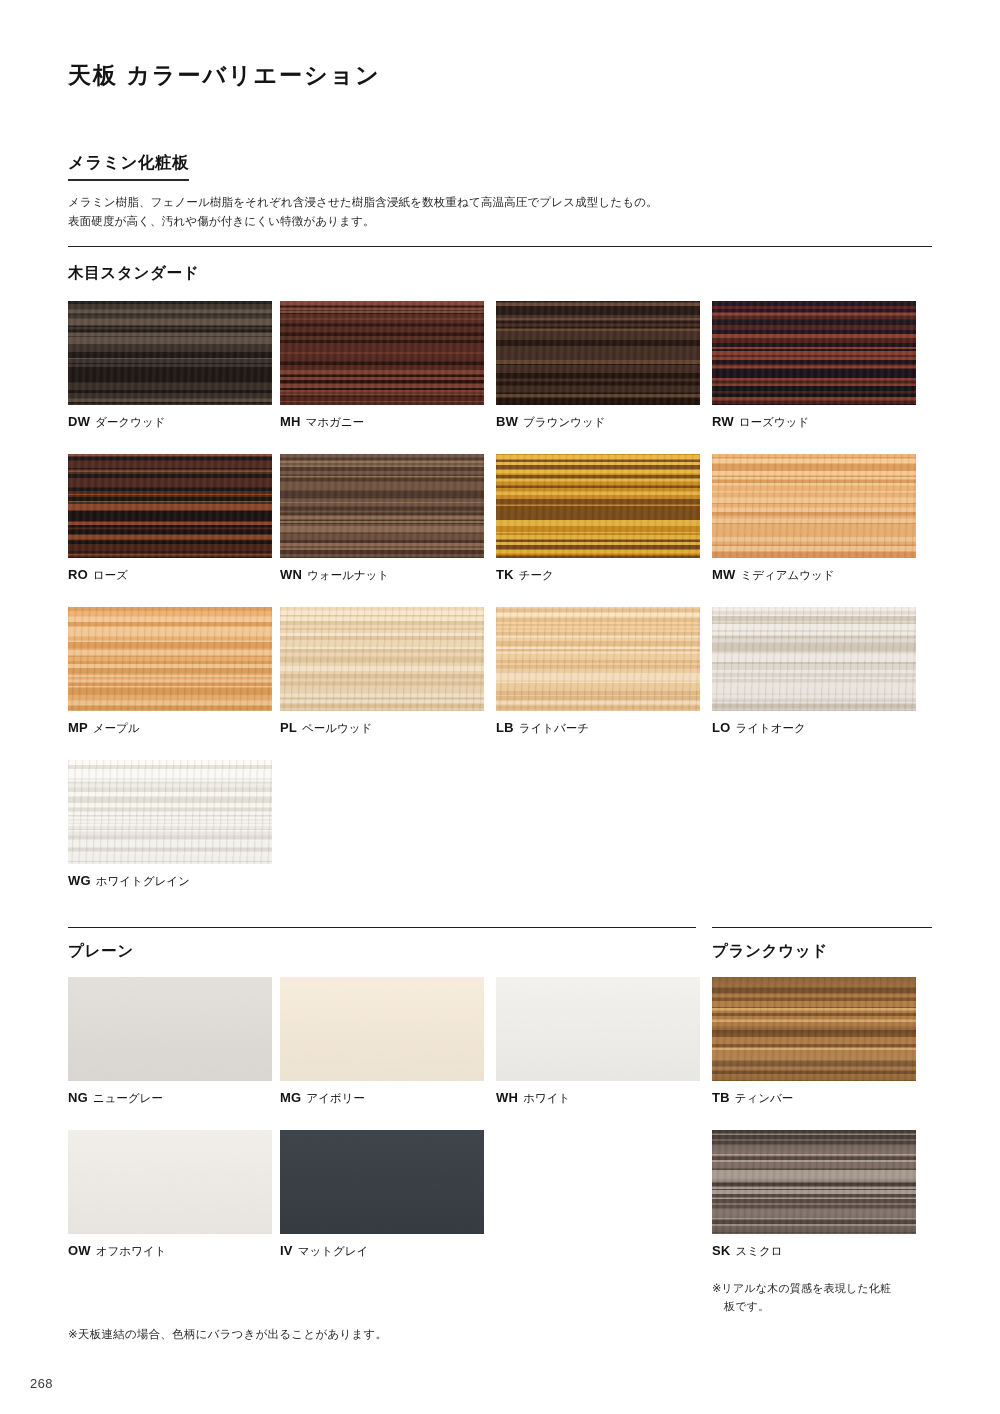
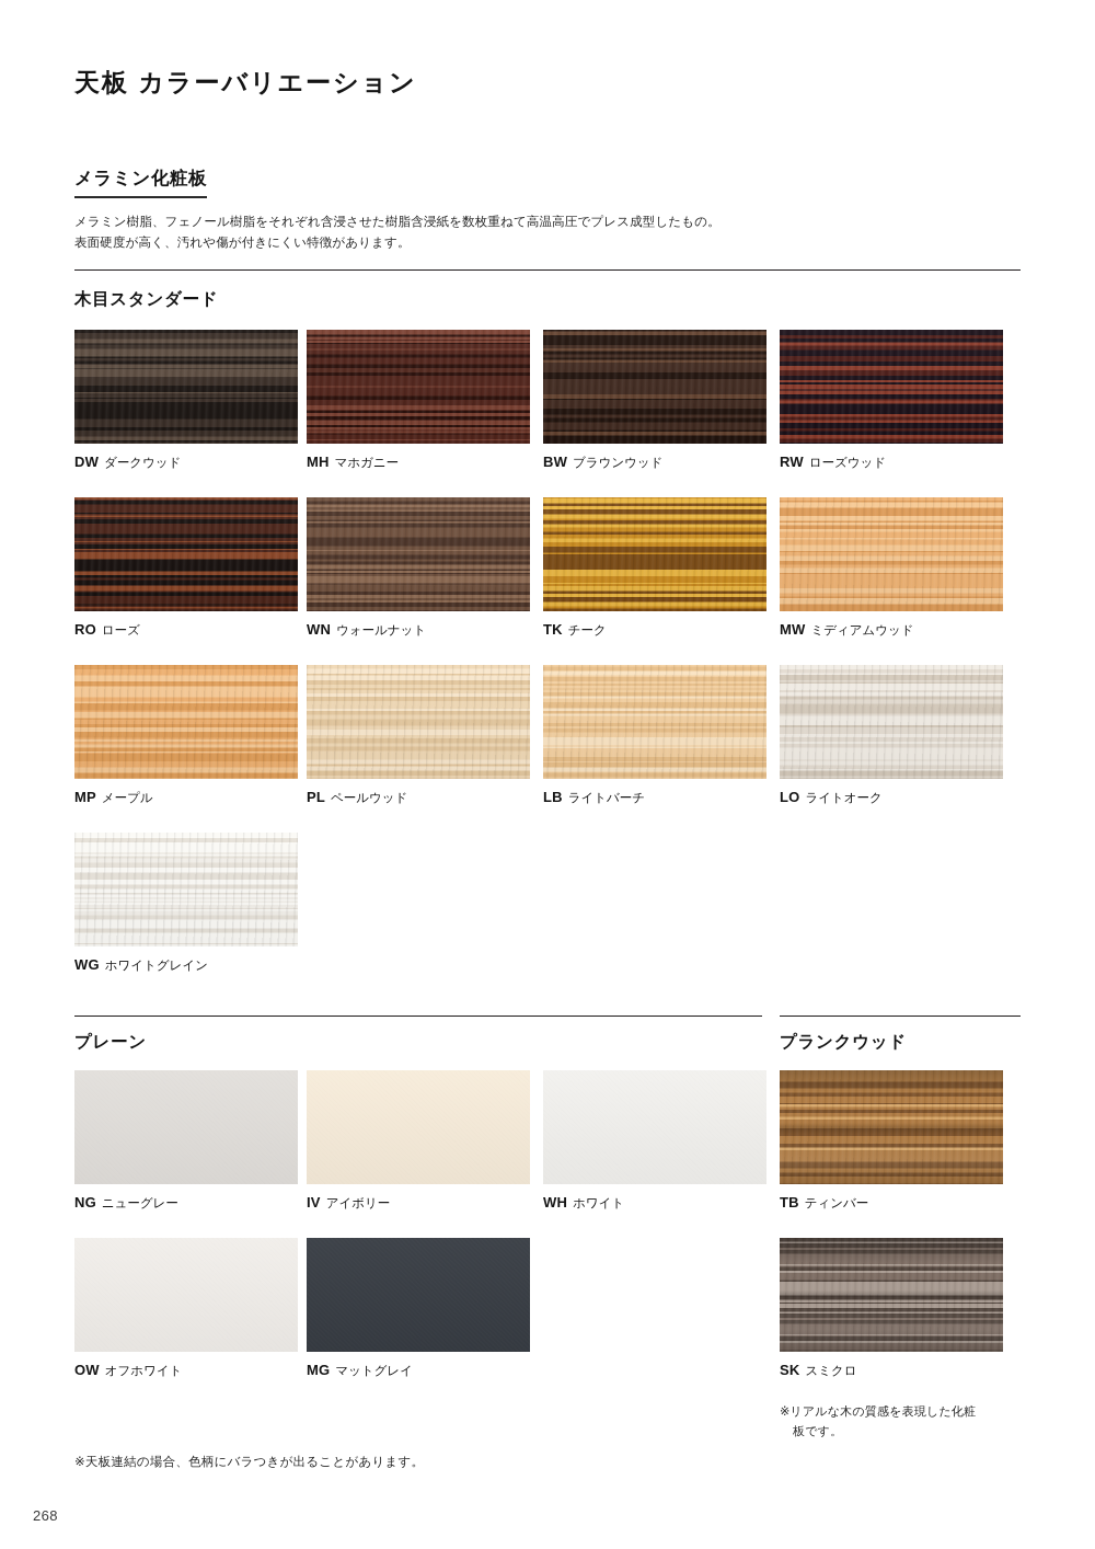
  天板 カラーバリエーション
  メラミン化粧板
  メラミン樹脂、フェノール樹脂をそれぞれ含浸させた樹脂含浸紙を数枚重ねて高温高圧でプレス成型したもの。
  表面硬度が高く、汚れや傷が付きにくい特徴があります。
  木目スタンダード
  プレーン
  プランクウッド
  DW ダークウッド
  MH マホガニー
  BW ブラウンウッド
  RW ローズウッド
  RO ローズ
  WN ウォールナット
  TK チーク
  MW ミディアムウッド
  MP メープル
  PL ペールウッド
  LB ライトバーチ
  LO ライトオーク
  WG ホワイトグレイン
  NG ニューグレー
- MG アイボリー
+ IV アイボリー
  WH ホワイト
  OW オフホワイト
- IV マットグレイ
+ MG マットグレイ
  TB ティンバー
  SK スミクロ
  ※リアルな木の質感を表現した化粧
  板です。
  ※天板連結の場合、色柄にバラつきが出ることがあります。
  268
